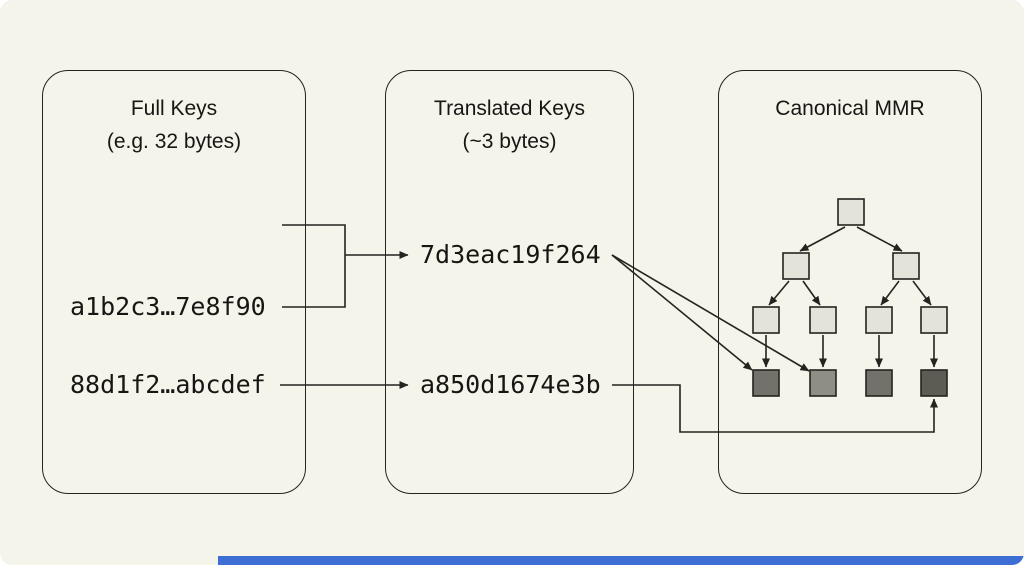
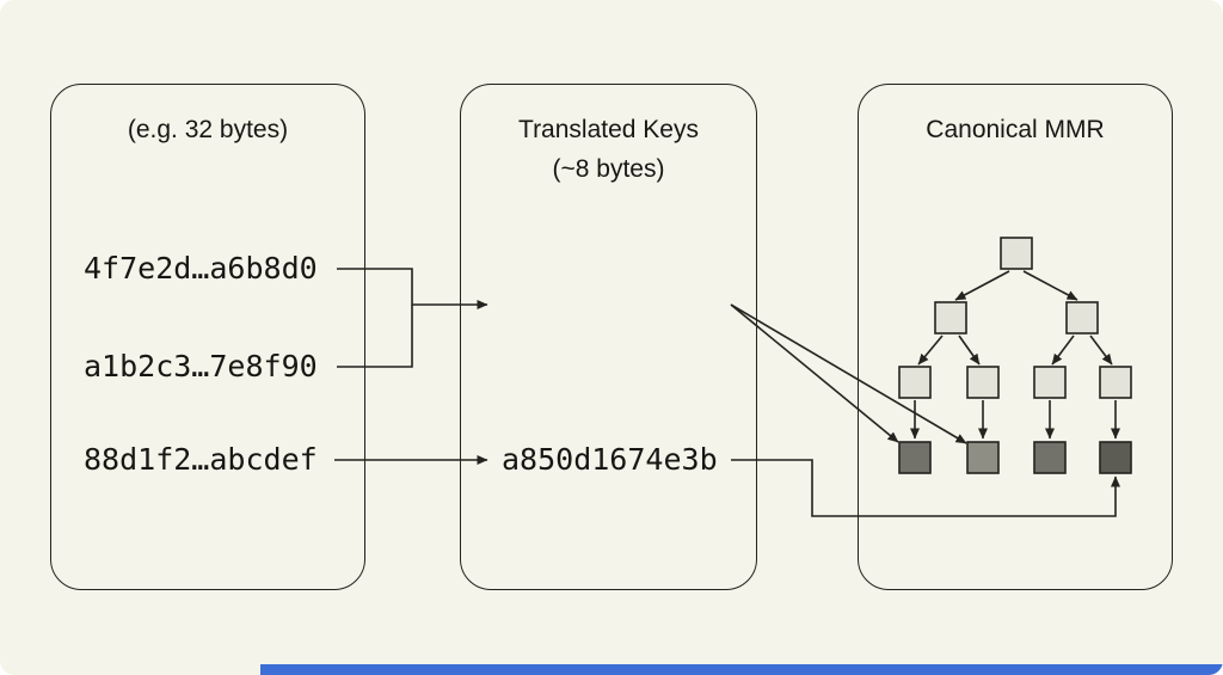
- Full Keys
  (e.g. 32 bytes)
  Translated Keys
- (~3 bytes)
+ (~8 bytes)
  Canonical MMR
+ 4f7e2d…a6b8d0
  a1b2c3…7e8f90
  88d1f2…abcdef
- 7d3eac19f264
  a850d1674e3b
